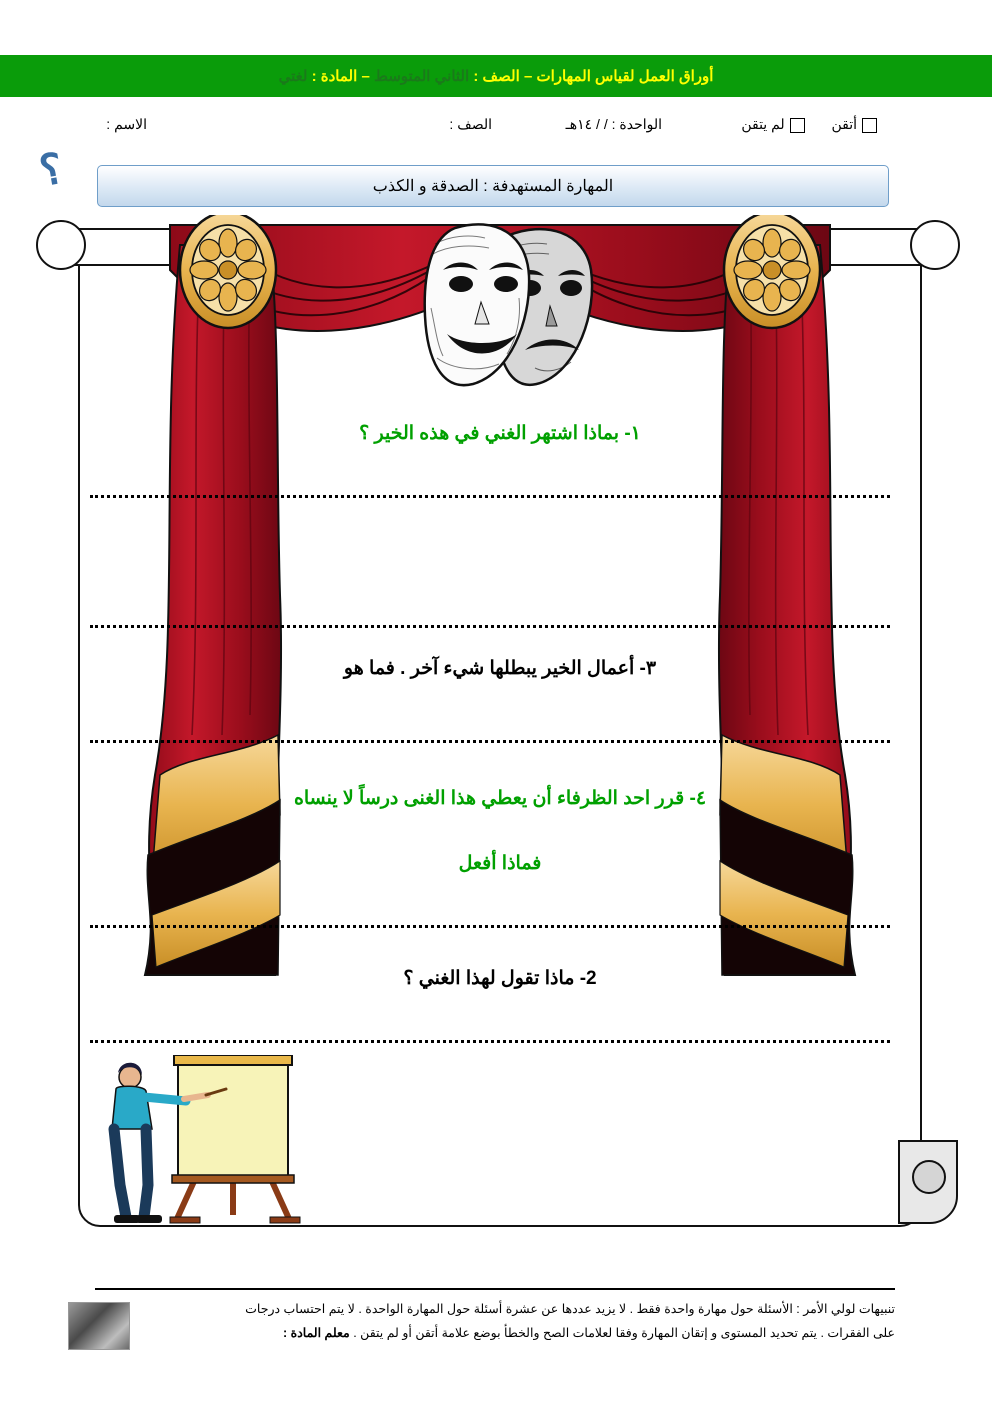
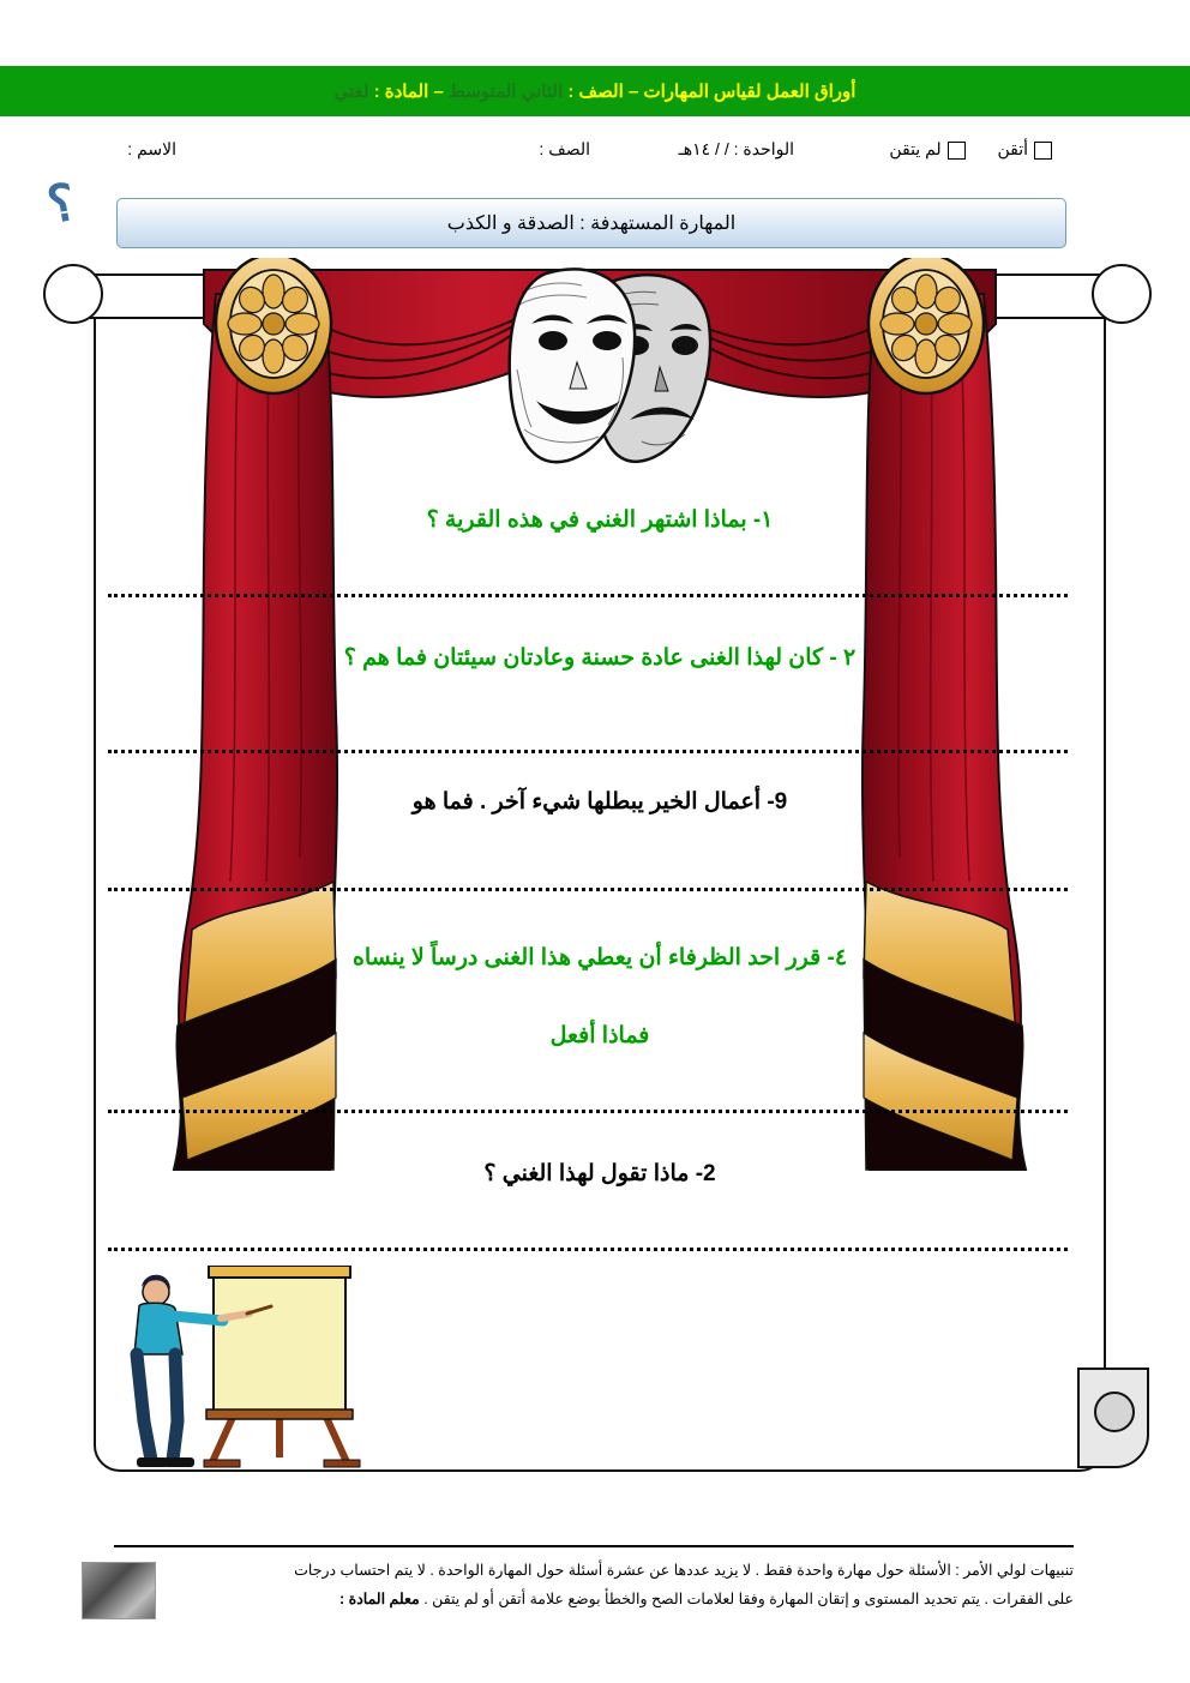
  أوراق العمل لقياس المهارات – الصف : الثاني المتوسط – المادة : لغتي
  الاسم :
  الصف :
  الواحدة : / / ١٤هـ
  أتقن لم يتقن
  المهارة المستهدفة : الصدقة و الكذب
- ١- بماذا اشتهر الغني في هذه الخير ؟
+ ١- بماذا اشتهر الغني في هذه القرية ؟
+ ٢ - كان لهذا الغنى عادة حسنة وعادتان سيئتان فما هم ؟
- ٣- أعمال الخير يبطلها شيء آخر . فما هو
+ 9- أعمال الخير يبطلها شيء آخر . فما هو
  ٤- قرر احد الظرفاء أن يعطي هذا الغنى درساً لا ينساه
  فماذا أفعل
  2- ماذا تقول لهذا الغني ؟
  تنبيهات لولي الأمر : الأسئلة حول مهارة واحدة فقط . لا يزيد عددها عن عشرة أسئلة حول المهارة الواحدة . لا يتم احتساب درجات
  على الفقرات . يتم تحديد المستوى و إتقان المهارة وفقا لعلامات الصح والخطأ بوضع علامة أتقن أو لم يتقن . معلم المادة :
